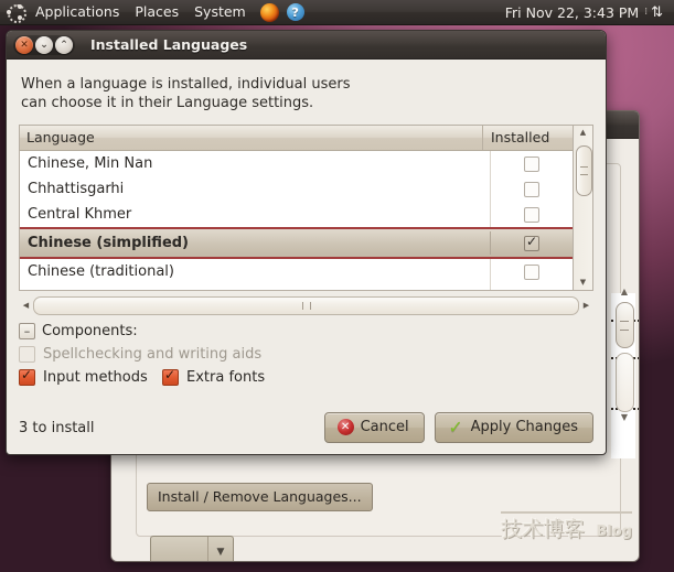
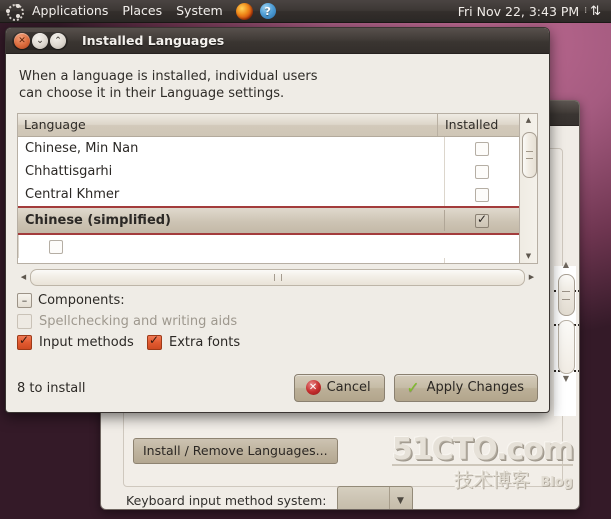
  ▲
  ▼
  Install / Remove Languages...
+ Keyboard input method system:
  ▼
+ 51CTO.com
  技术博客
  Blog
  Applications
  Places
  System
  ?
  Fri Nov 22, 3:43 PM
  ⁞
  ⇅
  ✕
  ⌄
  ⌃
  Installed Languages
  When a language is installed, individual users
  can choose it in their Language settings.
  Language
  Installed
  Chinese, Min Nan
  Chhattisgarhi
  Central Khmer
  Chinese (simplified)
- Chinese (traditional)
  ▲
  ▼
  ◀
  ▶
  –
  Components:
  Spellchecking and writing aids
  Input methods
  Extra fonts
- 3 to install
+ 8 to install
  ✕
  Cancel
  ✓
  Apply Changes
